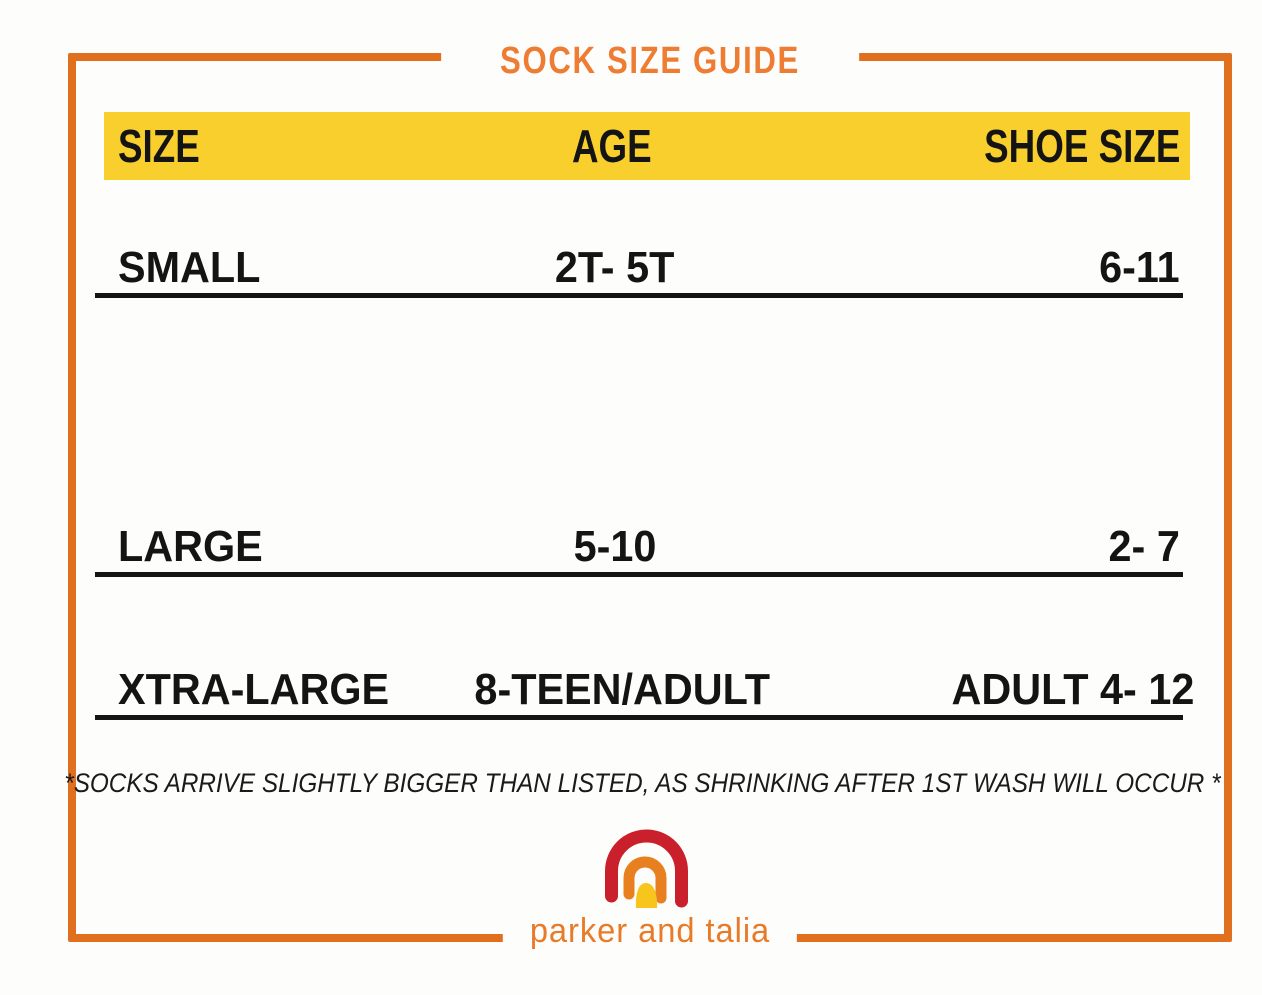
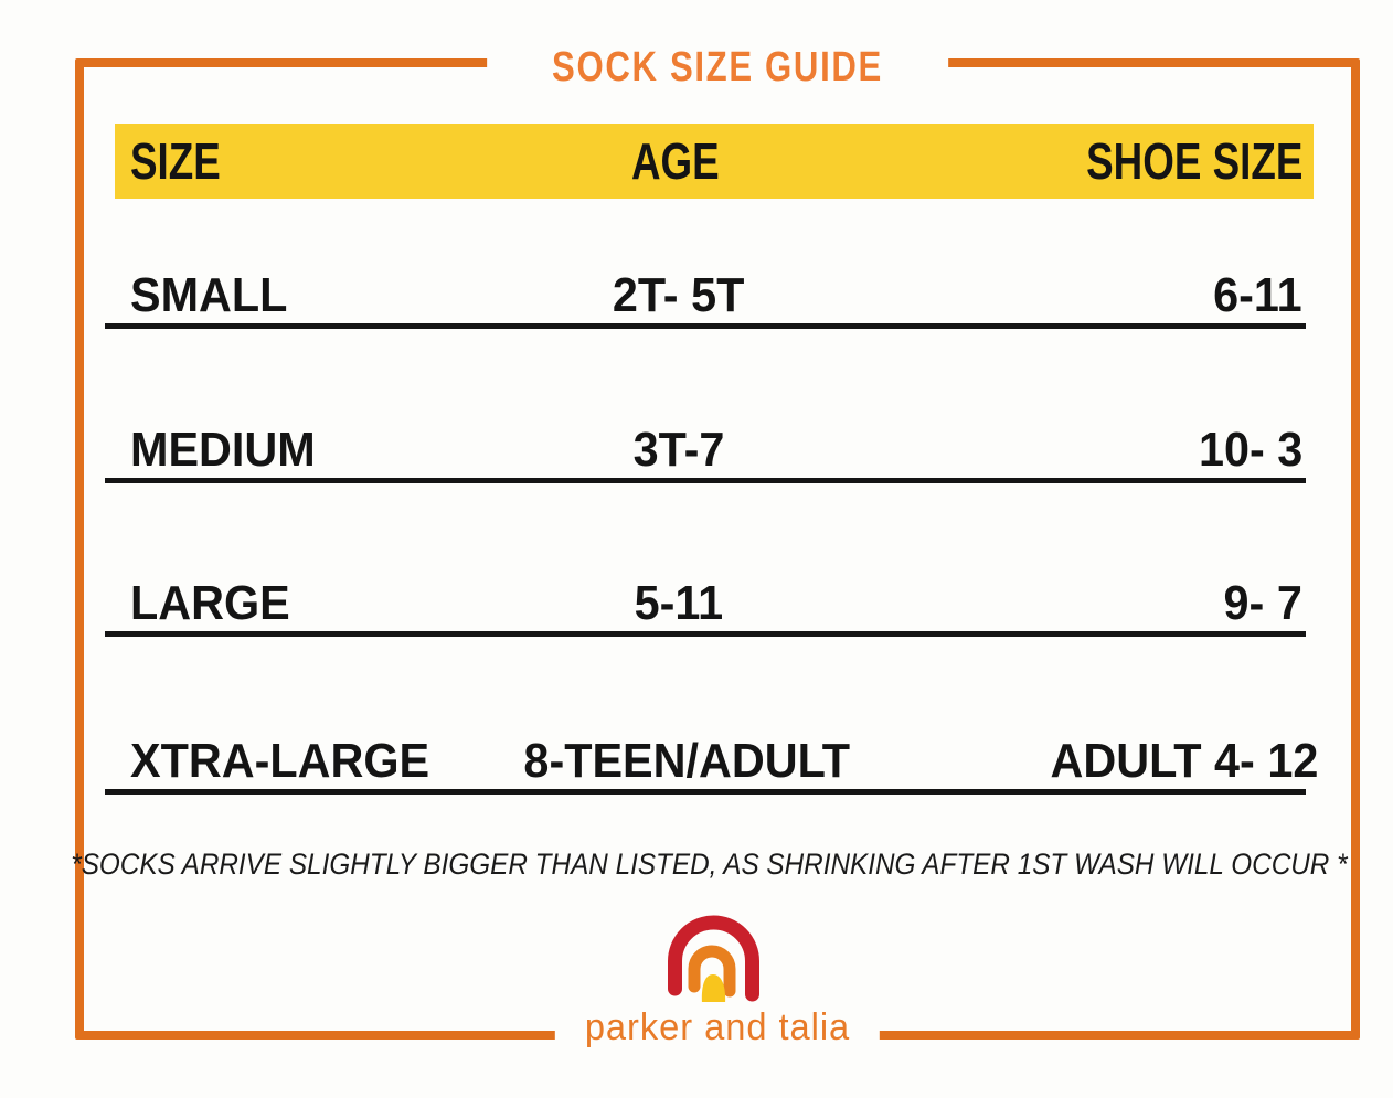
  SOCK SIZE GUIDE
  SIZE
  AGE
  SHOE SIZE
  SMALL
  2T- 5T
  6-11
+ MEDIUM
+ 3T-7
+ 10- 3
  LARGE
- 5-10
+ 5-11
- 2- 7
+ 9- 7
  XTRA-LARGE
  8-TEEN/ADULT
  ADULT 4- 12
  *SOCKS ARRIVE SLIGHTLY BIGGER THAN LISTED, AS SHRINKING AFTER 1ST WASH WILL OCCUR *
  parker and talia
